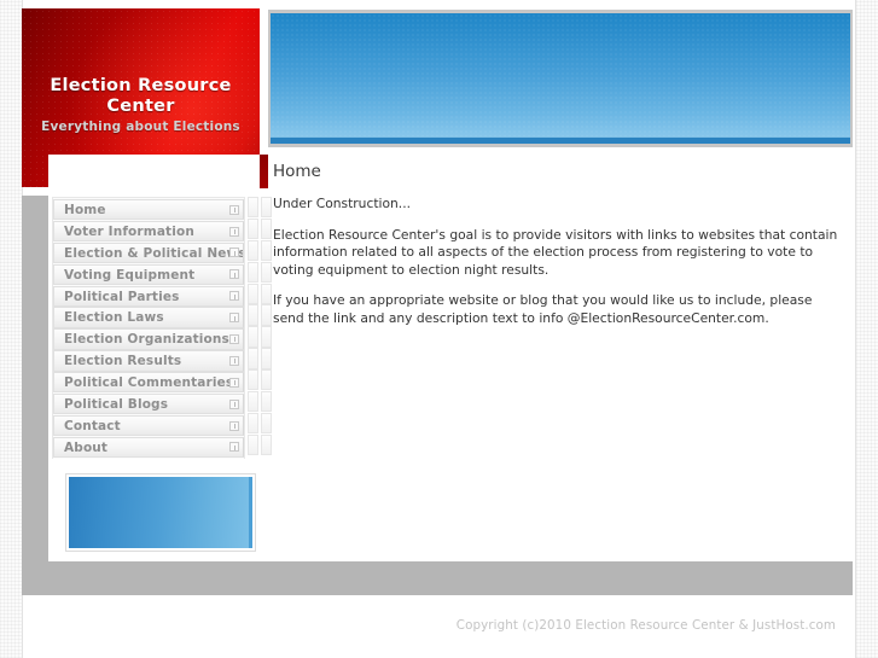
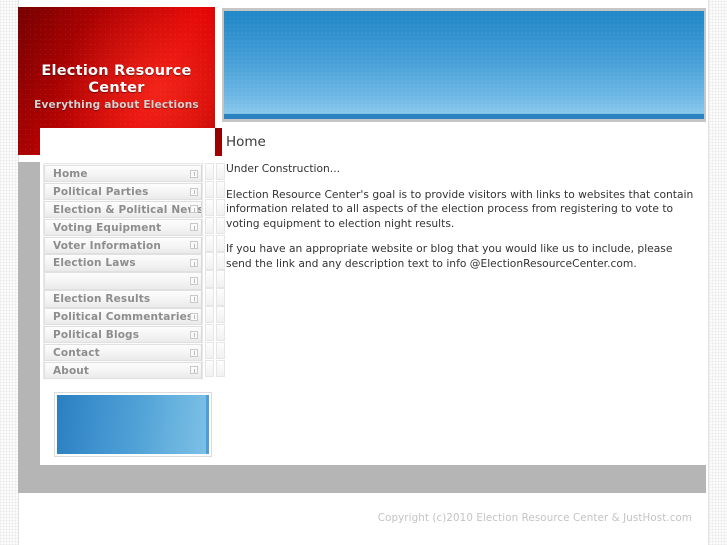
  Election Resource Center
  Everything about Elections
  Home
- Voter Information
+ Political Parties
  Election & Political Nes
  Voting Equipment
- Political Parties
+ Voter Information
  Election Laws
- Election Organizations
  Election Results
  Political Commentarie
  Political Blogs
  Contact
  About
  Home
  Under Construction...
  Election Resource Center's goal is to provide visitors with links to websites that contain information related to all aspects of the election process from registering to vote to voting equipment to election night results.
  If you have an appropriate website or blog that you would like us to include, please send the link and any description text to info @ElectionResourceCenter.com.
  Copyright (c)2010 Election Resource Center & JustHost.com
